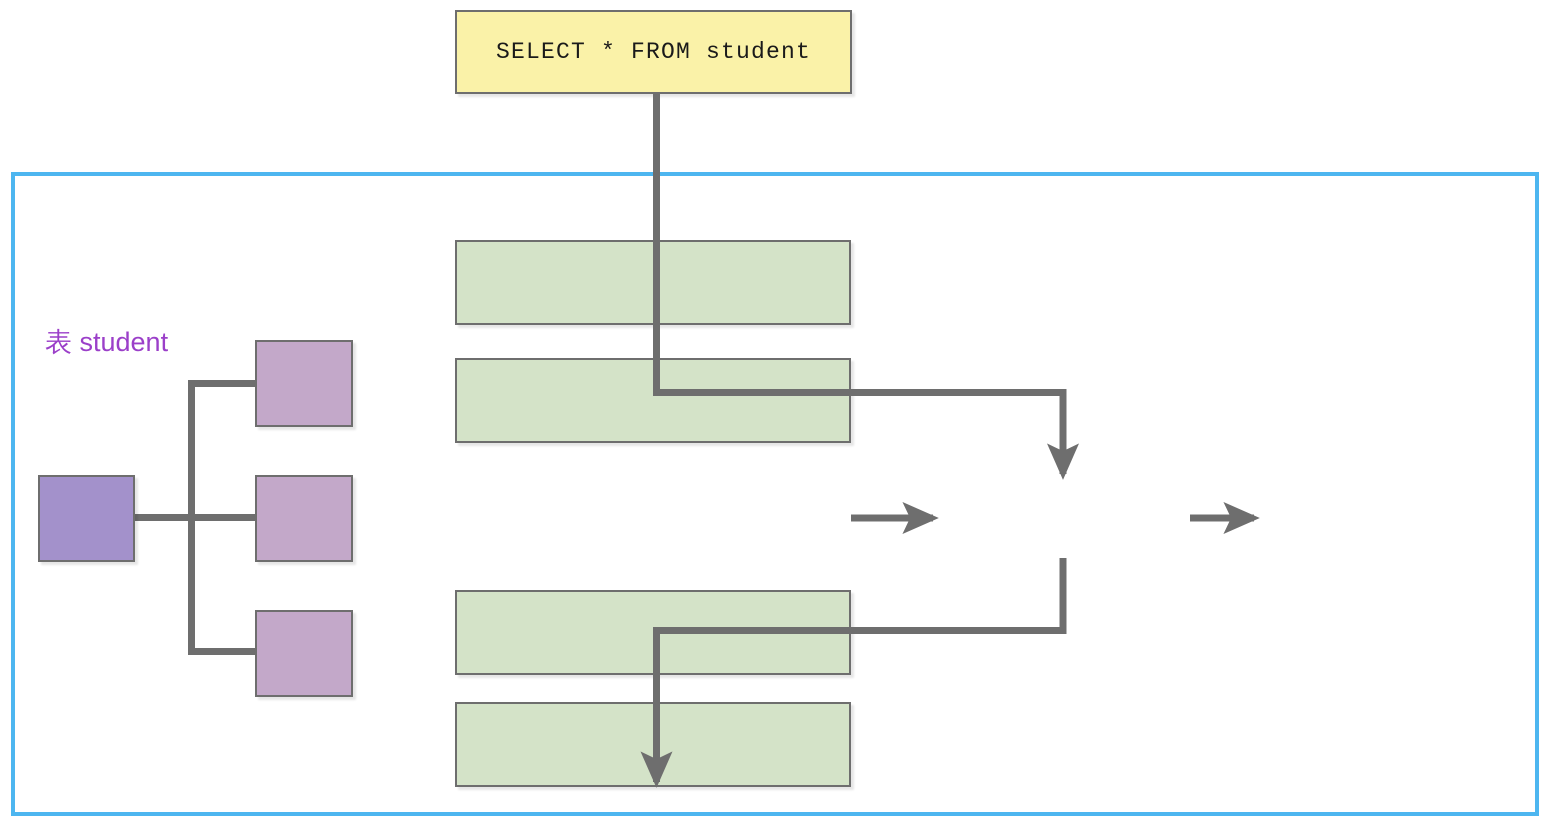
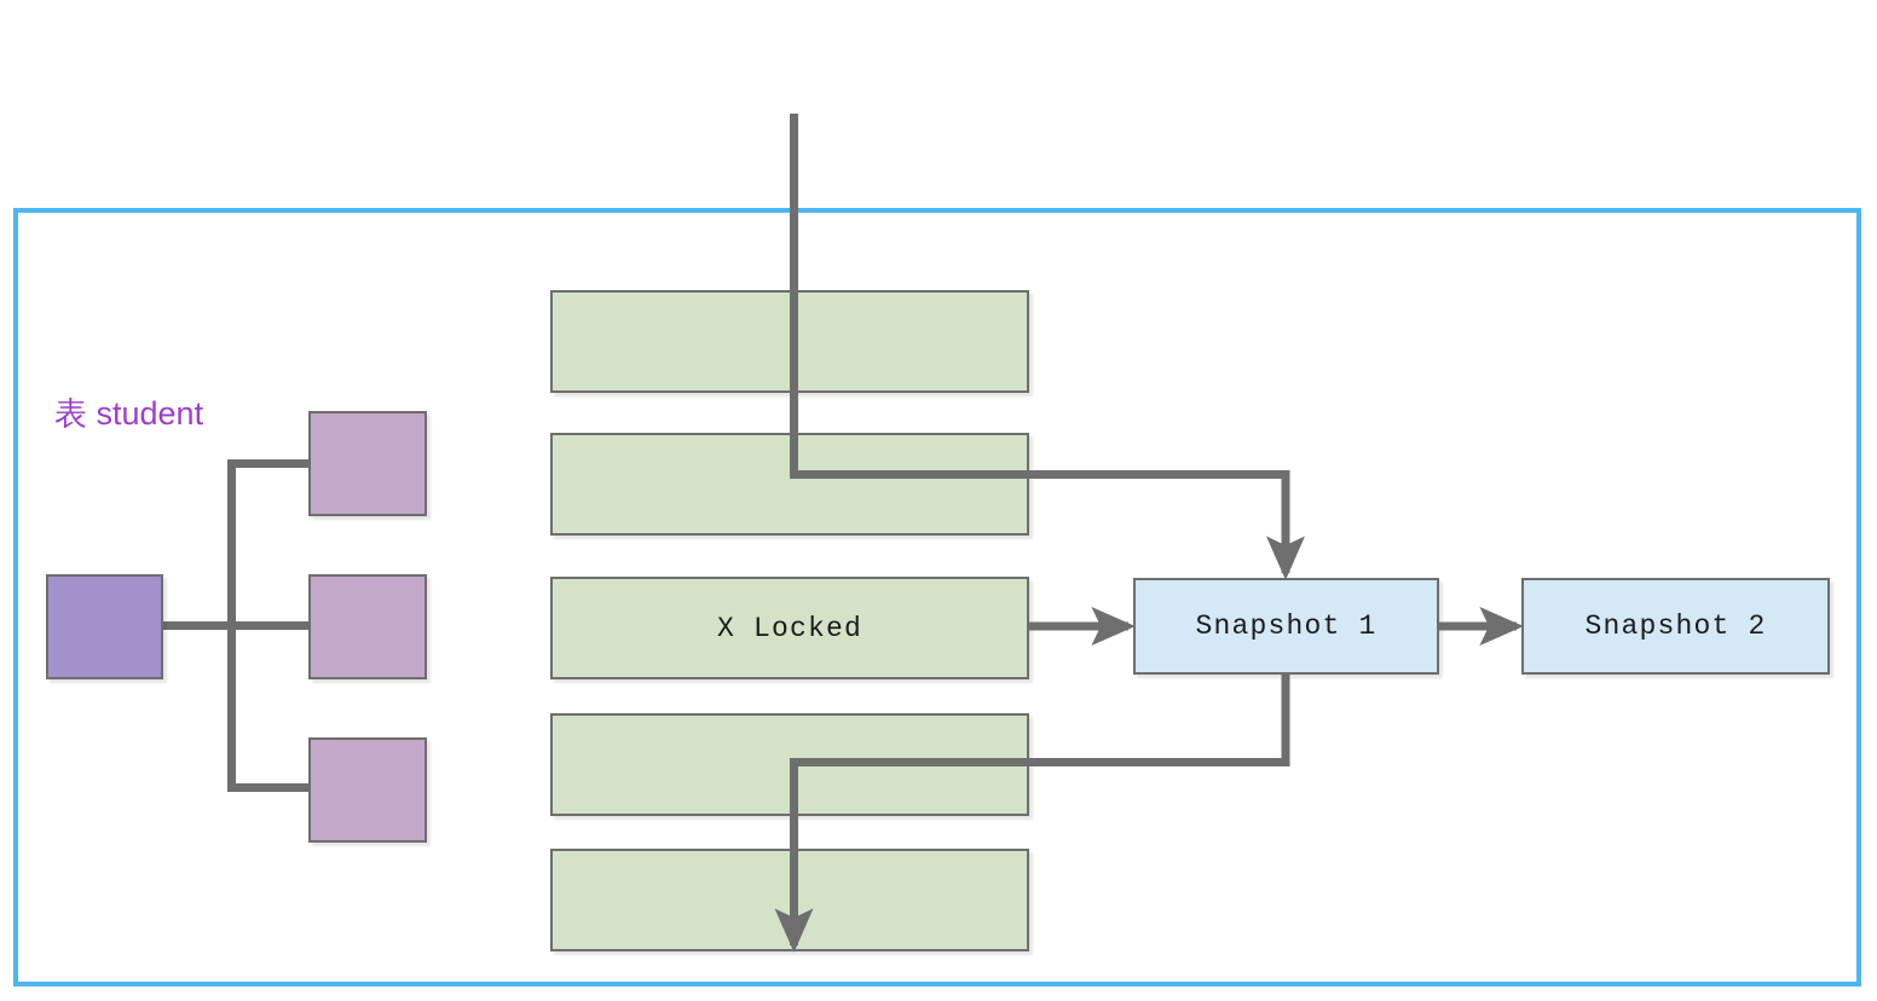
- SELECT * FROM student
  表 student
+ X Locked
+ Snapshot 1
+ Snapshot 2
